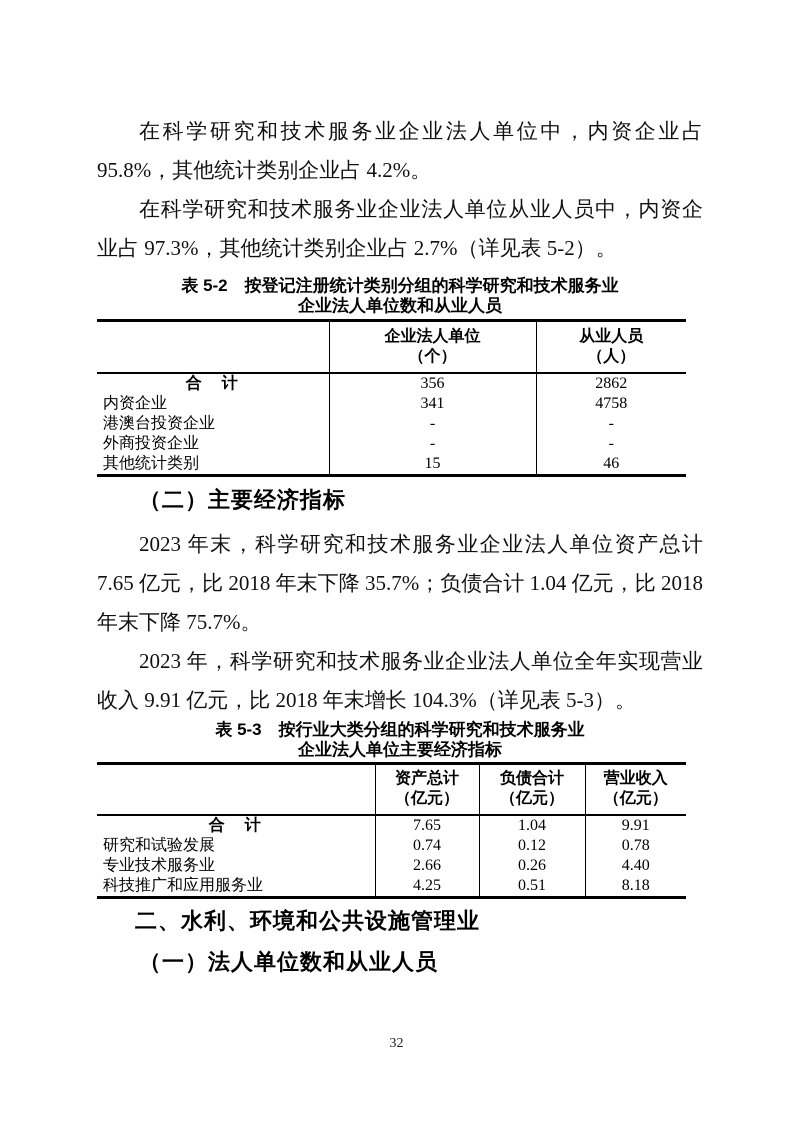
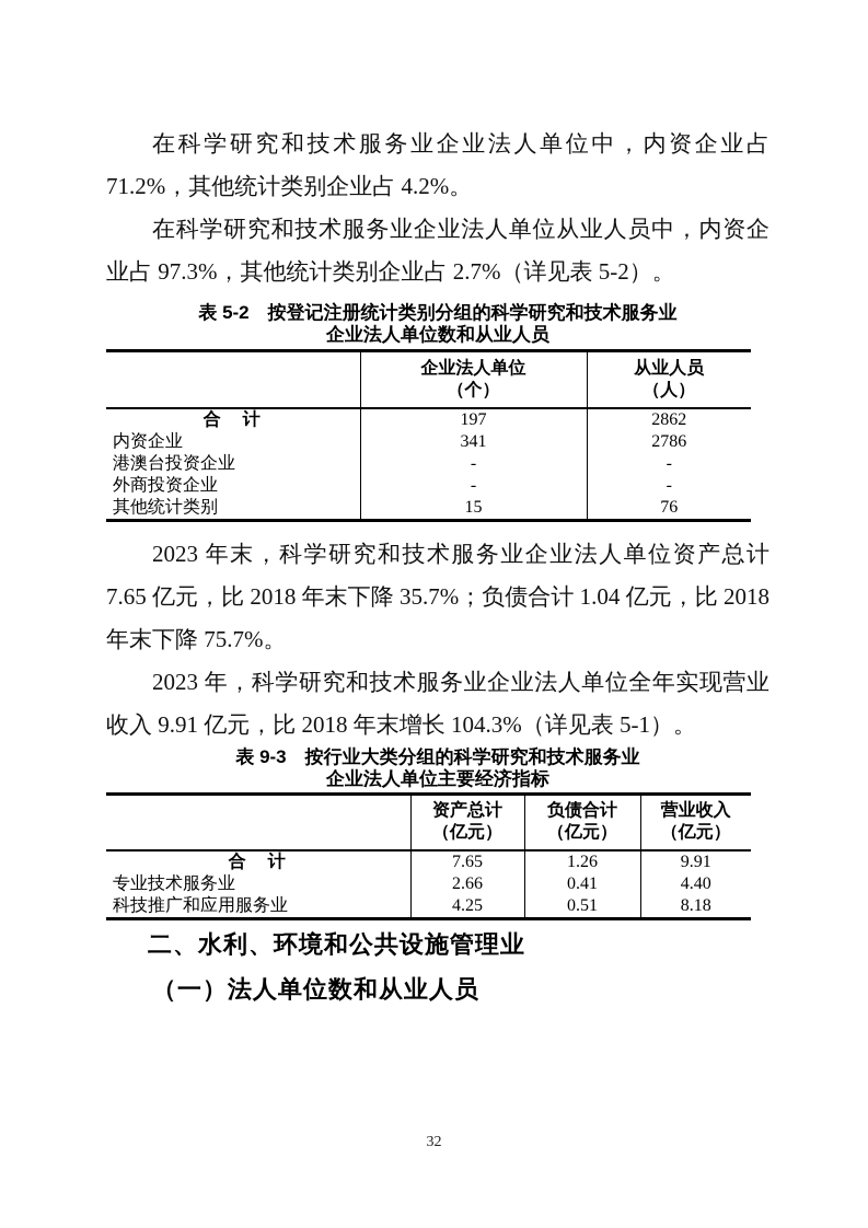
- 在科学研究和技术服务业企业法人单位中，内资企业占 95.8%，其他统计类别企业占 4.2%。
+ 在科学研究和技术服务业企业法人单位中，内资企业占 71.2%，其他统计类别企业占 4.2%。
  在科学研究和技术服务业企业法人单位从业人员中，内资企业占 97.3%，其他统计类别企业占 2.7%（详见表 5-2）。
  表 5-2 按登记注册统计类别分组的科学研究和技术服务业
  企业法人单位数和从业人员
  	企业法人单位 （个）	从业人员 （人）
- 合 计	356	2862
+ 合 计	197	2862
- 内资企业	341	4758
+ 内资企业	341	2786
  港澳台投资企业	-	-
  外商投资企业	-	-
- 其他统计类别	15	46
+ 其他统计类别	15	76
- （二）主要经济指标
  2023 年末，科学研究和技术服务业企业法人单位资产总计 7.65 亿元，比 2018 年末下降 35.7%；负债合计 1.04 亿元，比 2018 年末下降 75.7%。
- 2023 年，科学研究和技术服务业企业法人单位全年实现营业收入 9.91 亿元，比 2018 年末增长 104.3%（详见表 5-3）。
+ 2023 年，科学研究和技术服务业企业法人单位全年实现营业收入 9.91 亿元，比 2018 年末增长 104.3%（详见表 5-1）。
- 表 5-3 按行业大类分组的科学研究和技术服务业
+ 表 9-3 按行业大类分组的科学研究和技术服务业
  企业法人单位主要经济指标
  	资产总计 （亿元）	负债合计 （亿元）	营业收入 （亿元）
- 合 计	7.65	1.04	9.91
+ 合 计	7.65	1.26	9.91
- 研究和试验发展	0.74	0.12	0.78
- 专业技术服务业	2.66	0.26	4.40
+ 专业技术服务业	2.66	0.41	4.40
  科技推广和应用服务业	4.25	0.51	8.18
  二、水利、环境和公共设施管理业
  （一）法人单位数和从业人员
  32
